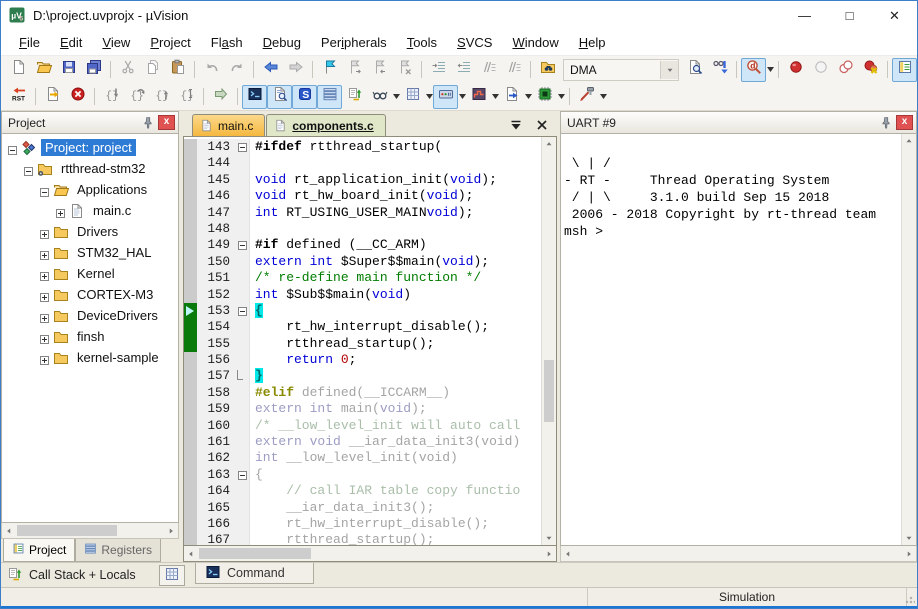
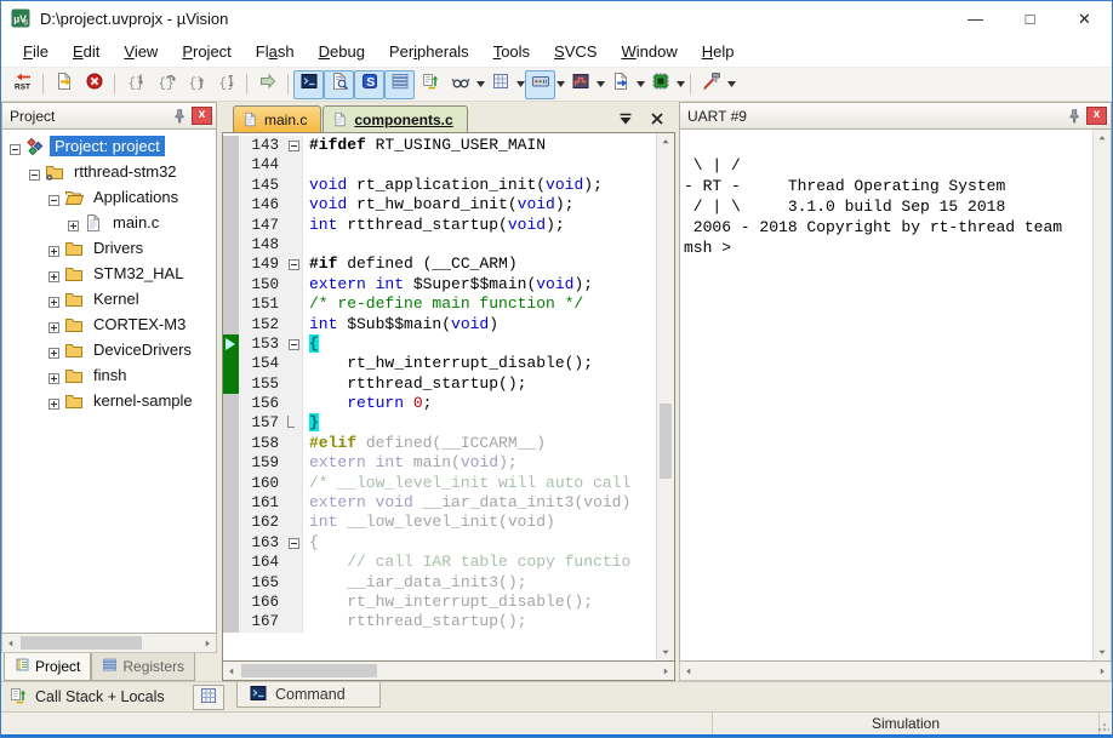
  µV
  D:\project.uvprojx - µVision
  —
  □
  ✕
  File
  Edit
  View
  Project
  Flash
  Debug
  Peripherals
  Tools
  SVCS
  Window
  Help
- DMA
- d
  {}
  {}
  S
  Project
  x
  Project: project
  rtthread-stm32
  Applications
  main.c
  Drivers
  STM32_HAL
  Kernel
  CORTEX-M3
  DeviceDrivers
  finsh
  kernel-sample
  Project
  Registers
  main.c
  components.c
  143
- #ifdef rtthread_startup(
+ #ifdef RT_USING_USER_MAIN
  144
  145
  void rt_application_init(void);
  146
  void rt_hw_board_init(void);
  147
- int RT_USING_USER_MAINvoid);
+ int rtthread_startup(void);
  148
  149
  #if defined (__CC_ARM)
  150
  extern int $Super$$main(void);
  151
  /* re-define main function */
  152
  int $Sub$$main(void)
  153
  {
  154
  rt_hw_interrupt_disable();
  155
  rtthread_startup();
  156
  return 0;
  157
  }
  158
  #elif defined(__ICCARM__)
  159
  extern int main(void);
  160
  /* __low_level_init will auto call
  161
  extern void __iar_data_init3(void)
  162
  int __low_level_init(void)
  163
  {
  164
  // call IAR table copy functio
  165
  __iar_data_init3();
  166
  rt_hw_interrupt_disable();
  167
  rtthread_startup();
  UART #9
  x
  \ | /
  - RT - Thread Operating System
  / | \ 3.1.0 build Sep 15 2018
  2006 - 2018 Copyright by rt-thread team
  msh >
  Call Stack + Locals
  Command
  Simulation
